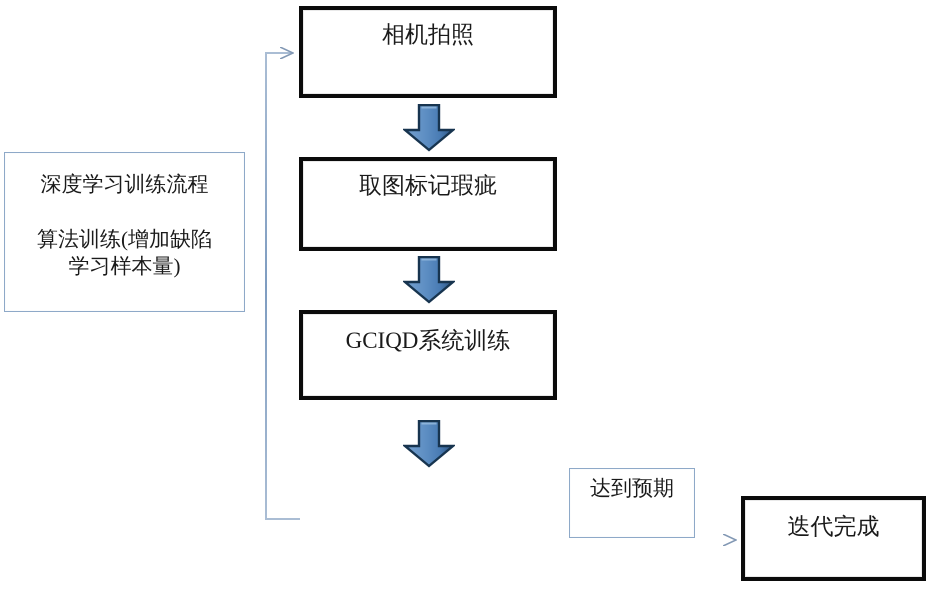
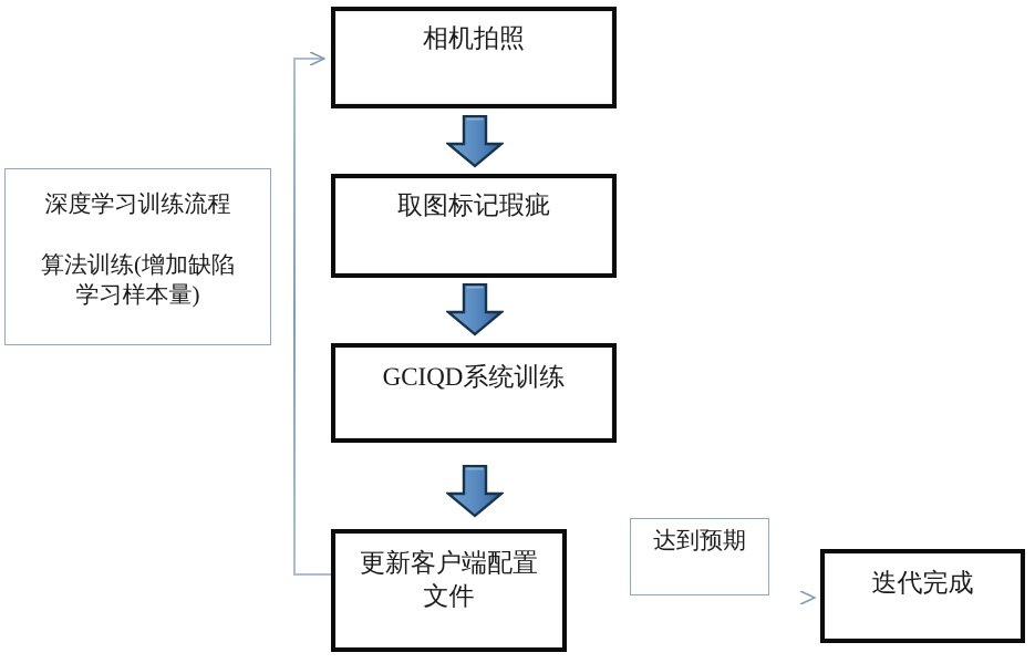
  深度学习训练流程
  算法训练(增加缺陷
  学习样本量)
  相机拍照
  取图标记瑕疵
  GCIQD系统训练
+ 更新客户端配置
+ 文件
  达到预期
  迭代完成
